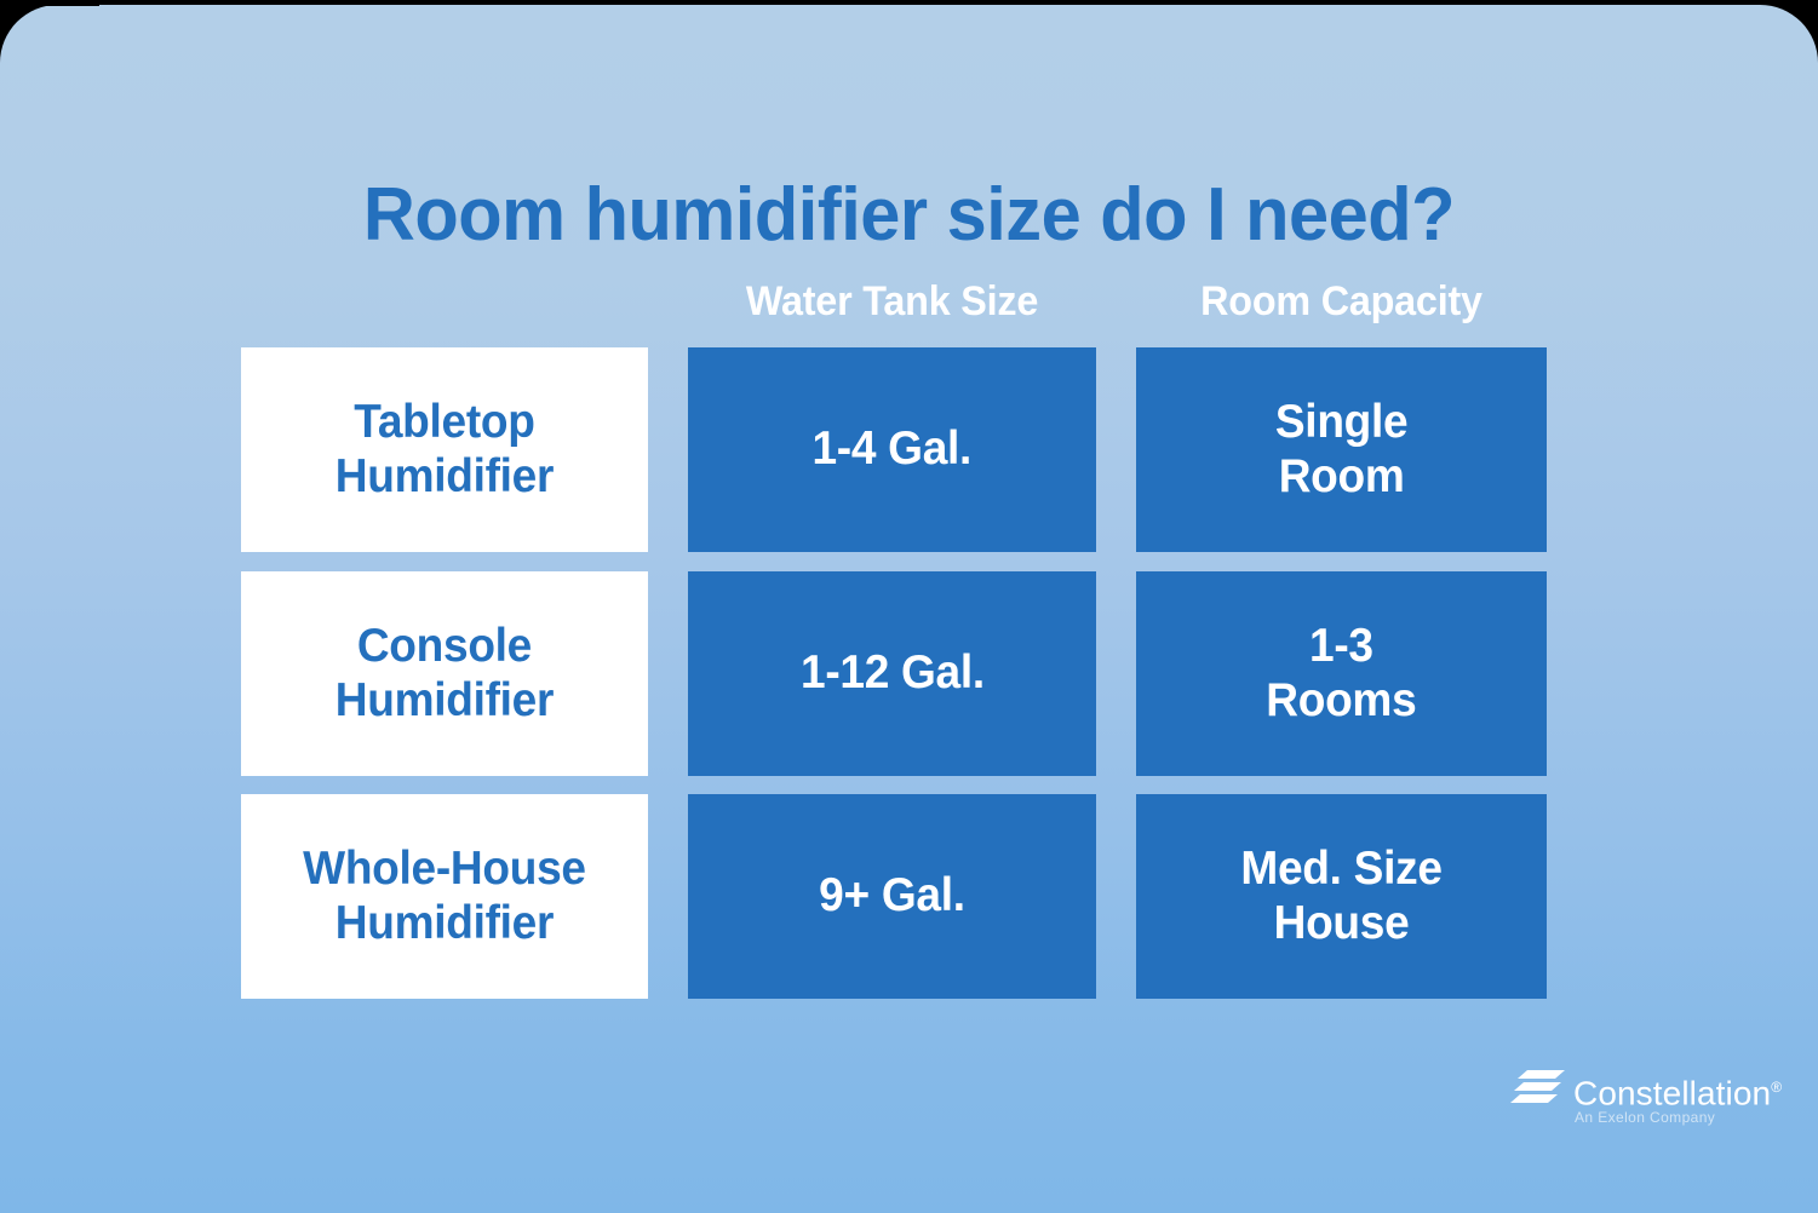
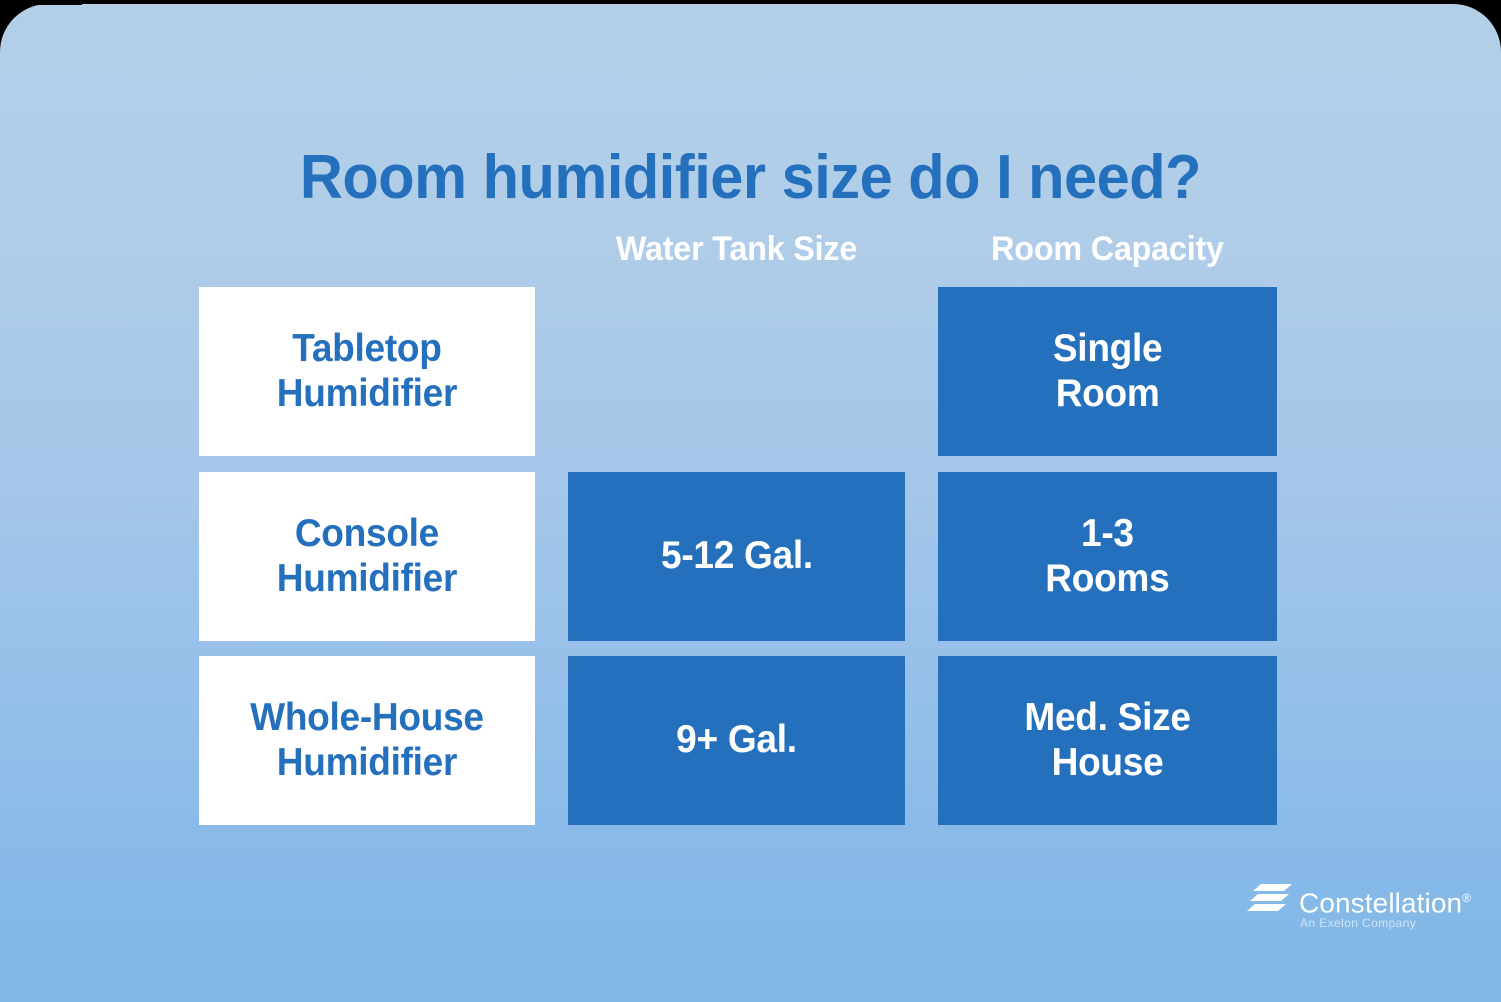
  Room humidifier size do I need?
  Water Tank Size
  Room Capacity
  Tabletop
  Humidifier
- 1-4 Gal.
  Single
  Room
  Console
  Humidifier
- 1-12 Gal.
+ 5-12 Gal.
  1-3
  Rooms
  Whole-House
  Humidifier
  9+ Gal.
  Med. Size
  House
  Constellation®
  An Exelon Company
